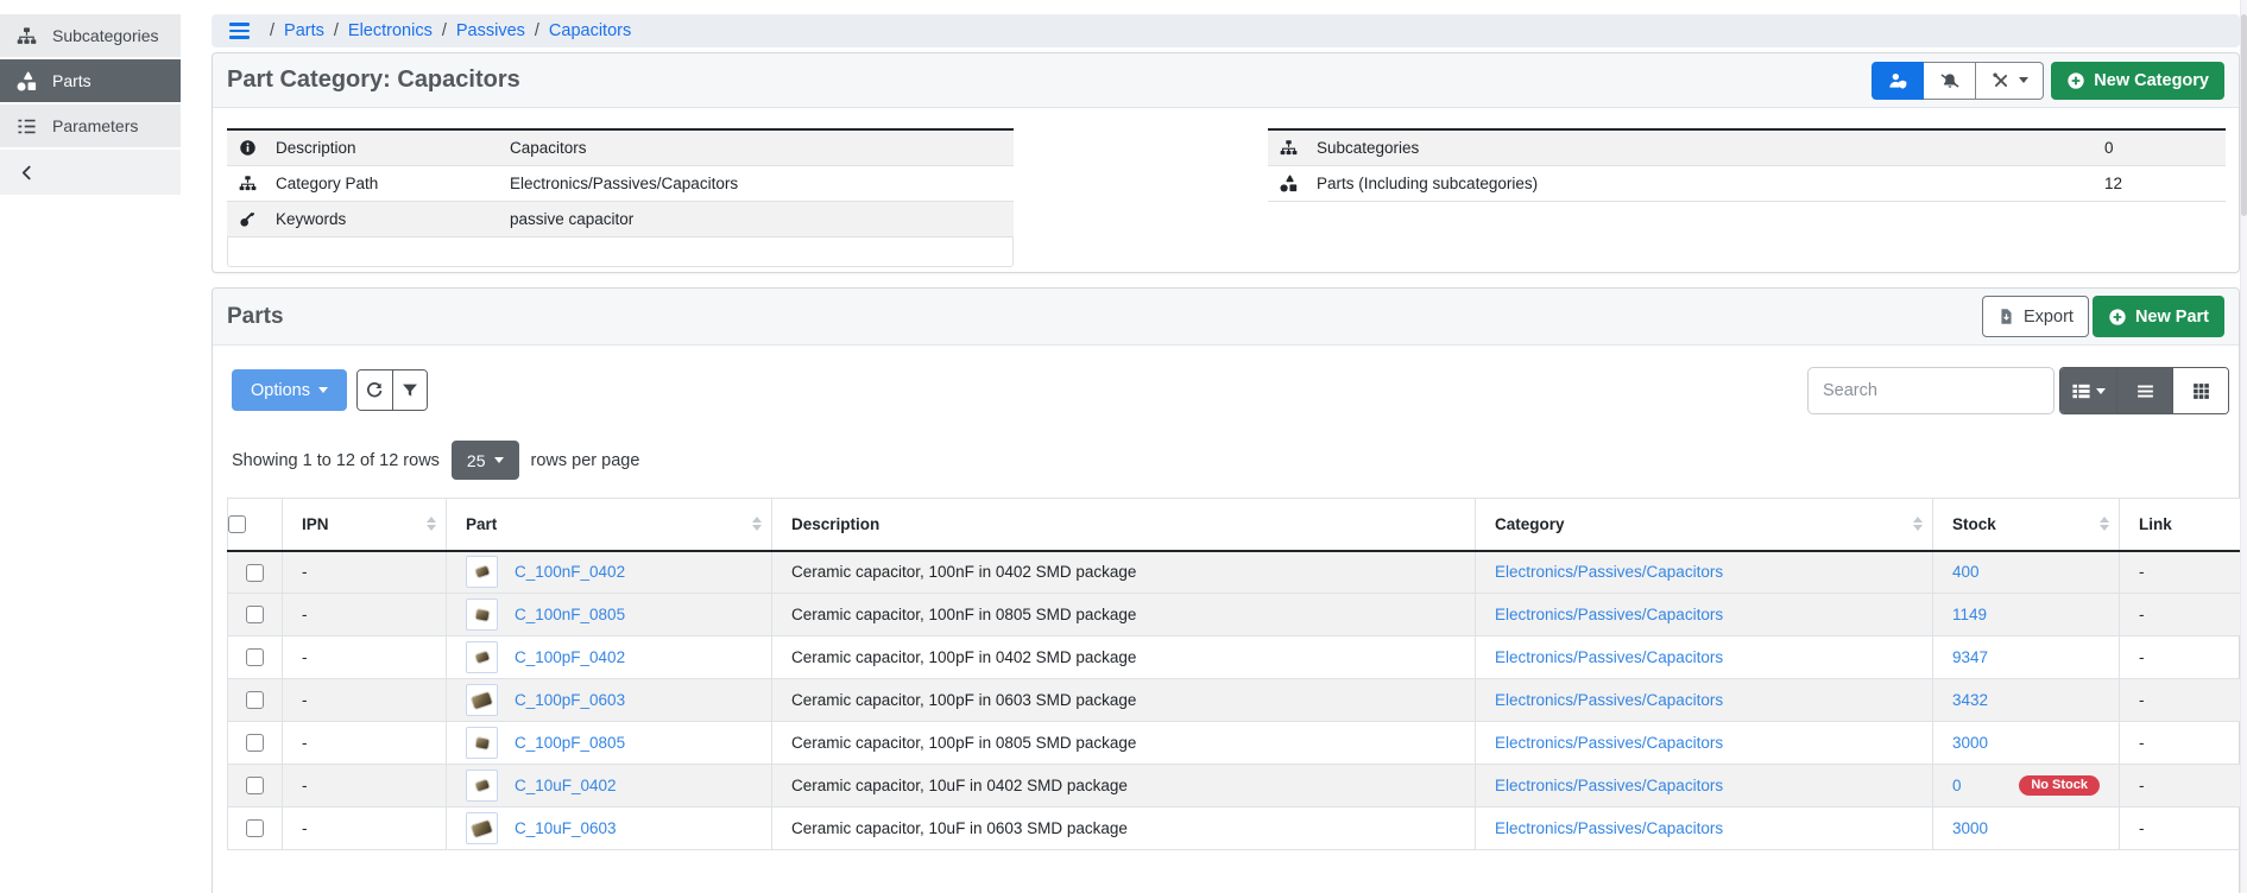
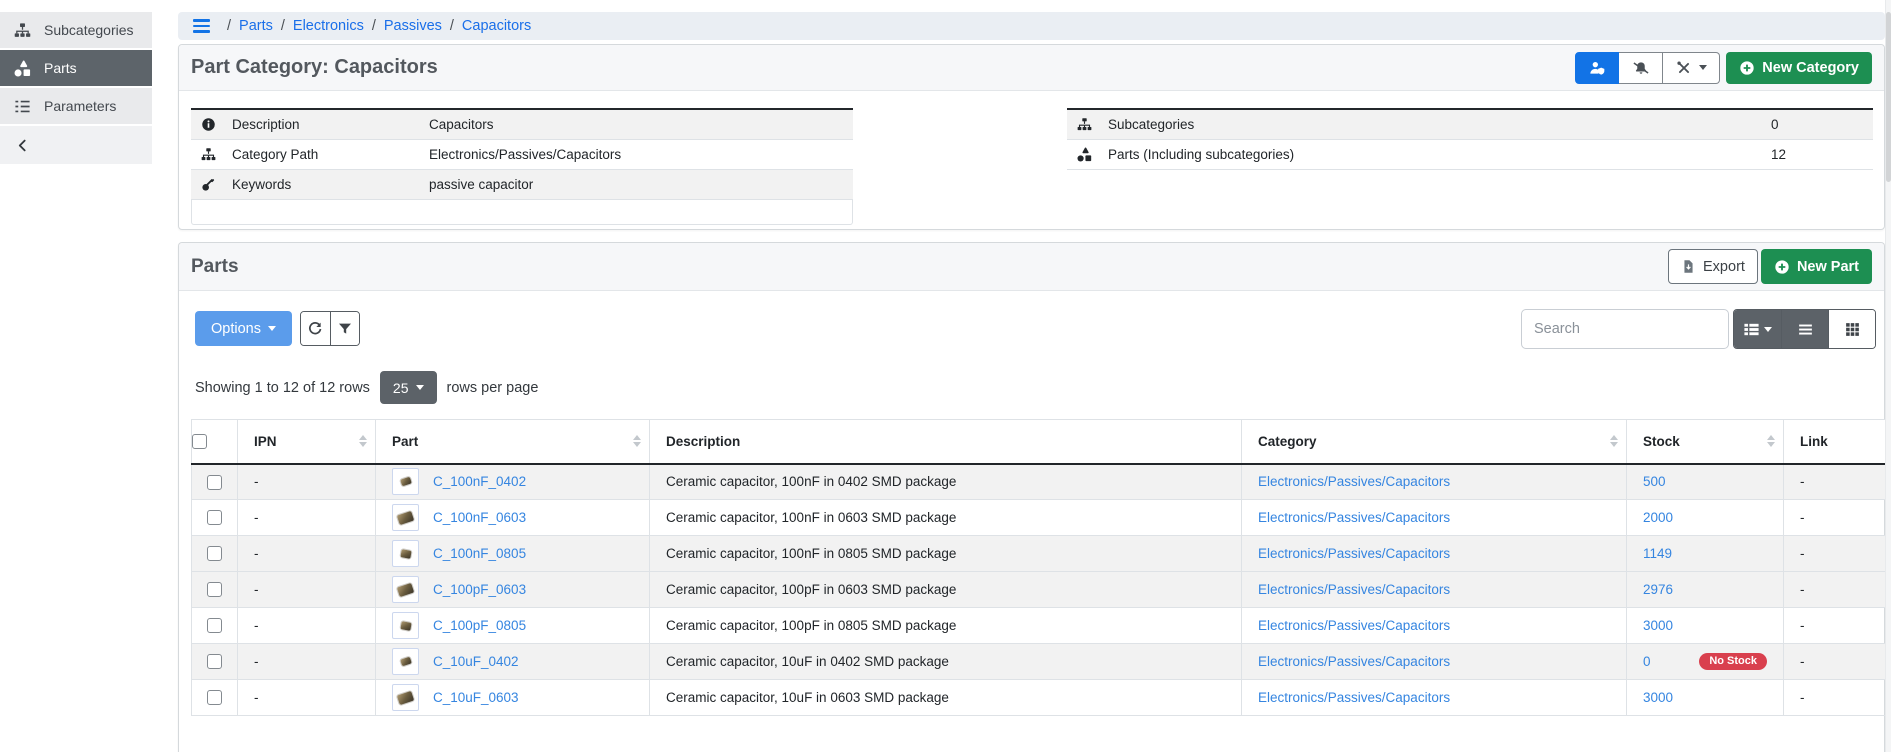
  Subcategories
  Parts
  Parameters
  /
  Parts
  /
  Electronics
  /
  Passives
  /
  Capacitors
  Part Category: Capacitors
  New Category
  Description
  Capacitors
  Category Path
  Electronics/Passives/Capacitors
  Keywords
  passive capacitor
  Subcategories
  0
  Parts (Including subcategories)
  12
  Parts
  Export
  New Part
  Options
  Search
  Showing 1 to 12 of 12 rows
  25
  rows per page
  	IPN	Part	Description	Category	Stock	Link
- 	-	C_100nF_0402	Ceramic capacitor, 100nF in 0402 SMD package	Electronics/Passives/Capacitors	400	-
+ 	-	C_100nF_0402	Ceramic capacitor, 100nF in 0402 SMD package	Electronics/Passives/Capacitors	500	-
+ 	-	C_100nF_0603	Ceramic capacitor, 100nF in 0603 SMD package	Electronics/Passives/Capacitors	2000	-
  	-	C_100nF_0805	Ceramic capacitor, 100nF in 0805 SMD package	Electronics/Passives/Capacitors	1149	-
- 	-	C_100pF_0402	Ceramic capacitor, 100pF in 0402 SMD package	Electronics/Passives/Capacitors	9347	-
- 	-	C_100pF_0603	Ceramic capacitor, 100pF in 0603 SMD package	Electronics/Passives/Capacitors	3432	-
+ 	-	C_100pF_0603	Ceramic capacitor, 100pF in 0603 SMD package	Electronics/Passives/Capacitors	2976	-
  	-	C_100pF_0805	Ceramic capacitor, 100pF in 0805 SMD package	Electronics/Passives/Capacitors	3000	-
  	-	C_10uF_0402	Ceramic capacitor, 10uF in 0402 SMD package	Electronics/Passives/Capacitors	0 No Stock	-
  	-	C_10uF_0603	Ceramic capacitor, 10uF in 0603 SMD package	Electronics/Passives/Capacitors	3000	-
